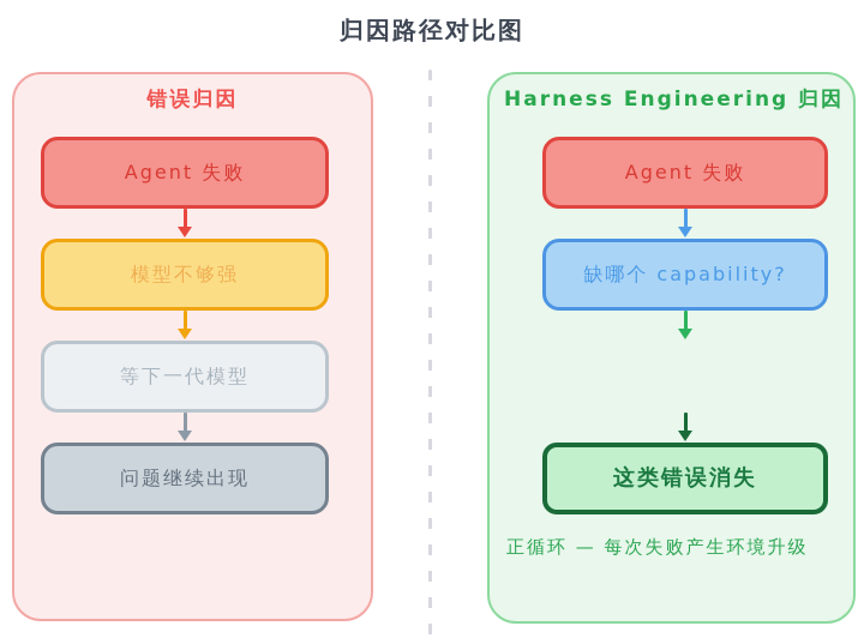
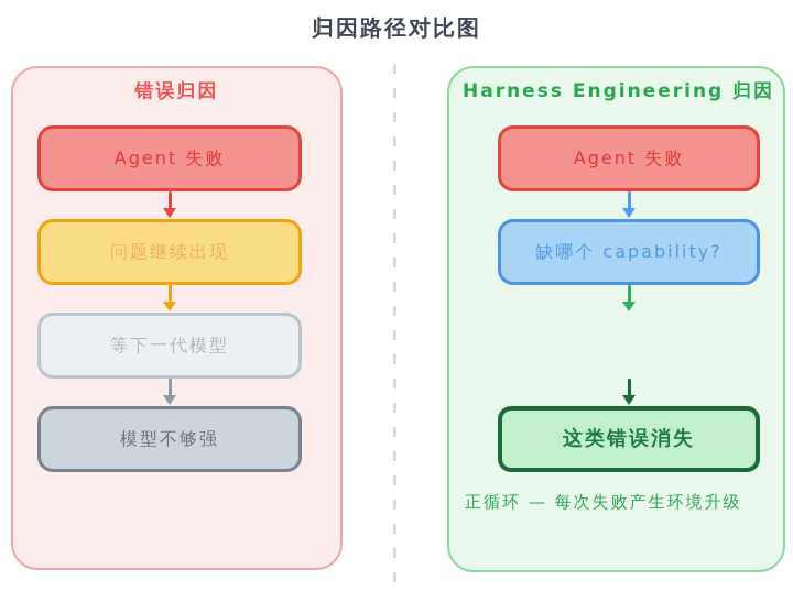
  归因路径对比图
  错误归因
  Agent 失败
- 模型不够强
+ 问题继续出现
  等下一代模型
- 问题继续出现
+ 模型不够强
  Harness Engineering 归因
  Agent 失败
  缺哪个 capability?
  这类错误消失
  正循环 — 每次失败产生环境升级
